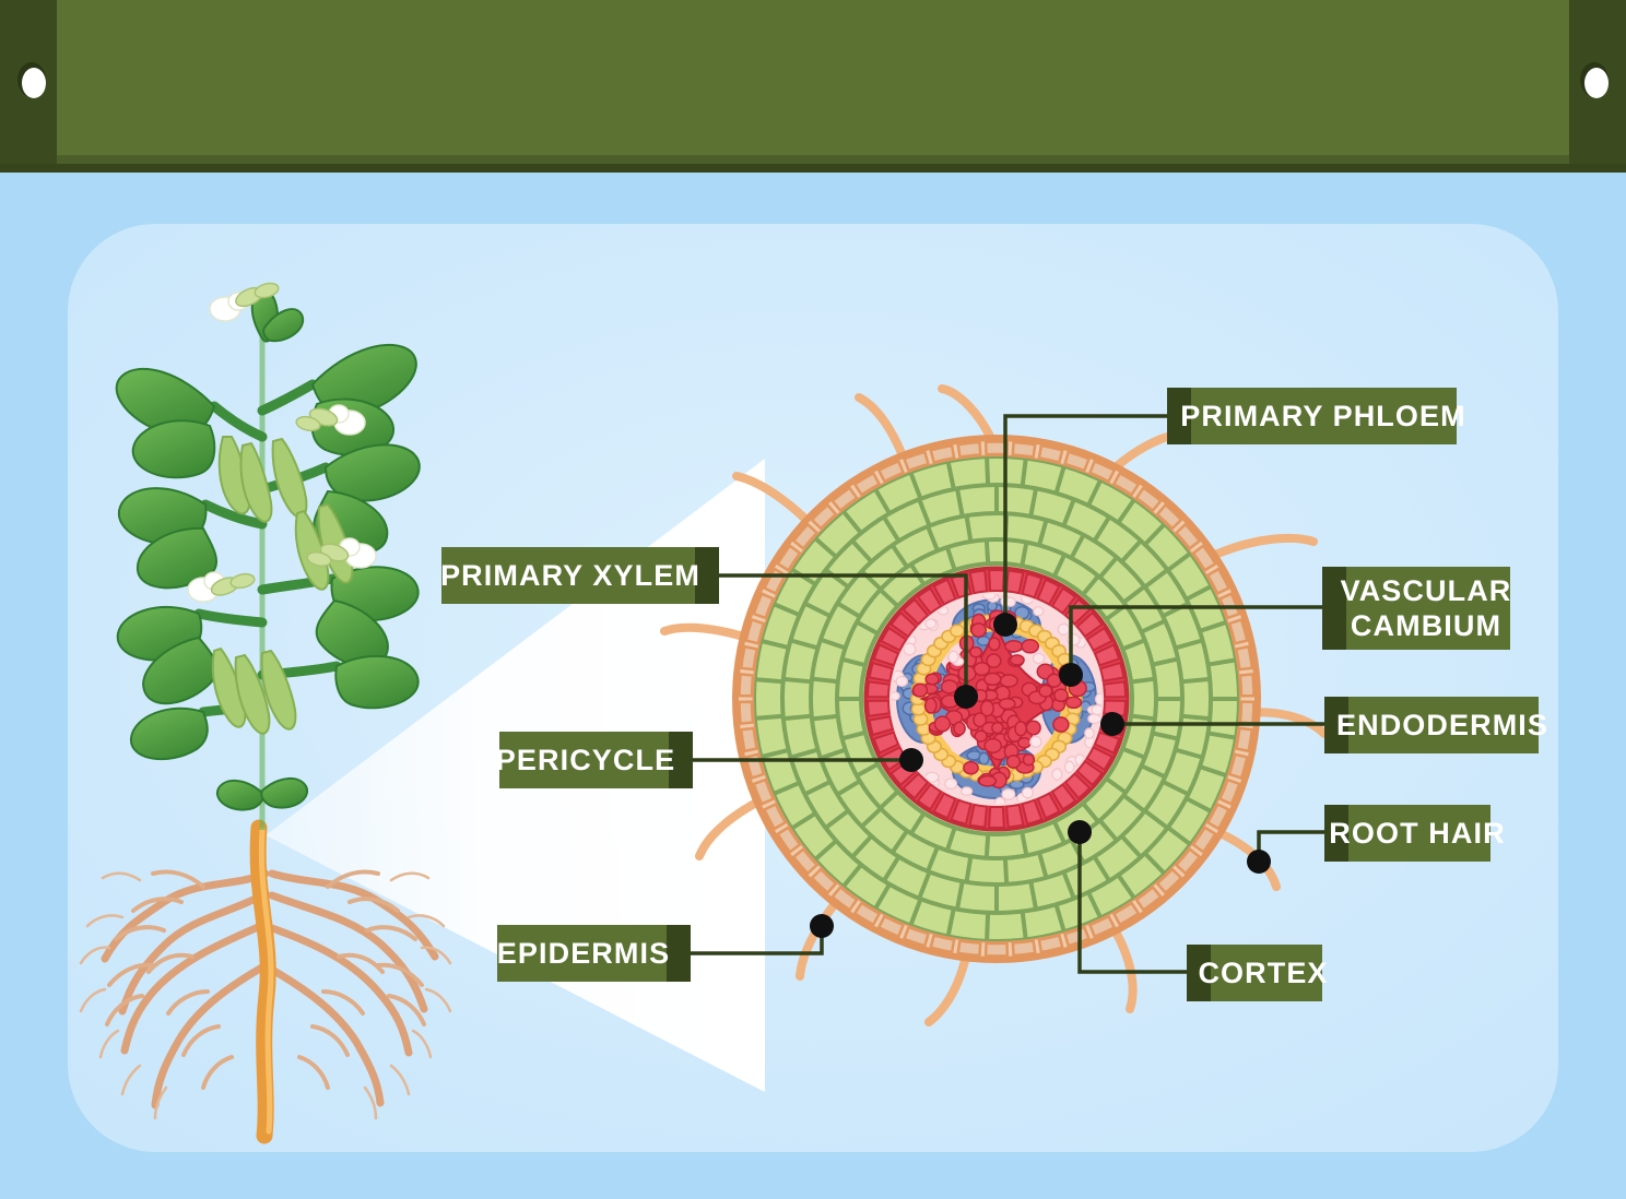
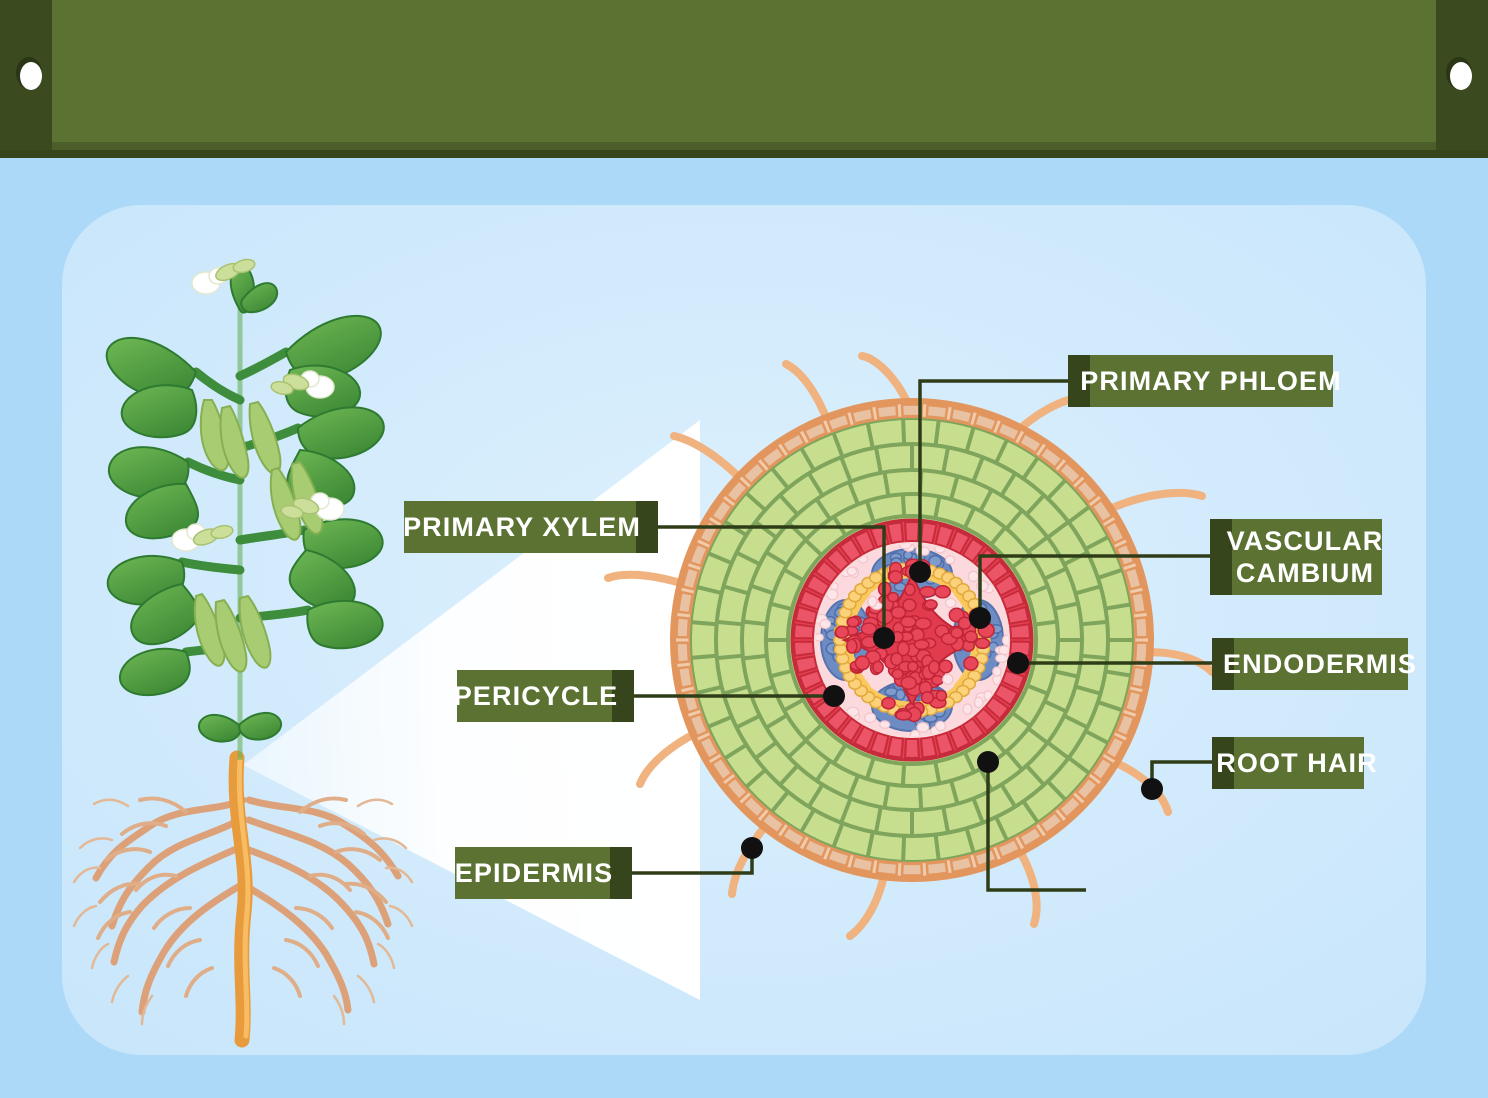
  PRIMARY PHLOEM
  VASCULAR
  CAMBIUM
  ENDODERMIS
  ROOT HAIR
- CORTEX
  PRIMARY XYLEM
  PERICYCLE
  EPIDERMIS
